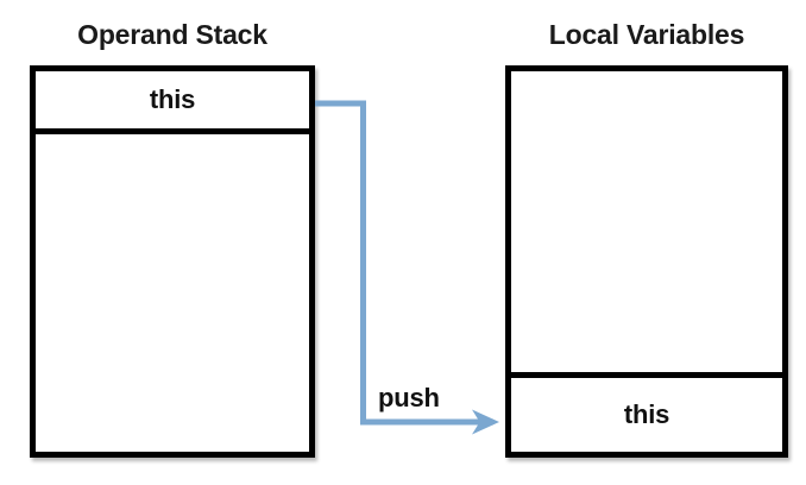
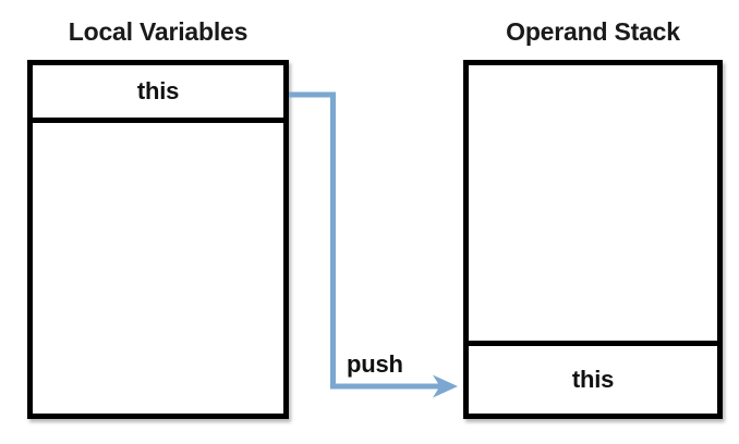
- Operand Stack
+ Local Variables
  this
- Local Variables
+ Operand Stack
  this
  push
